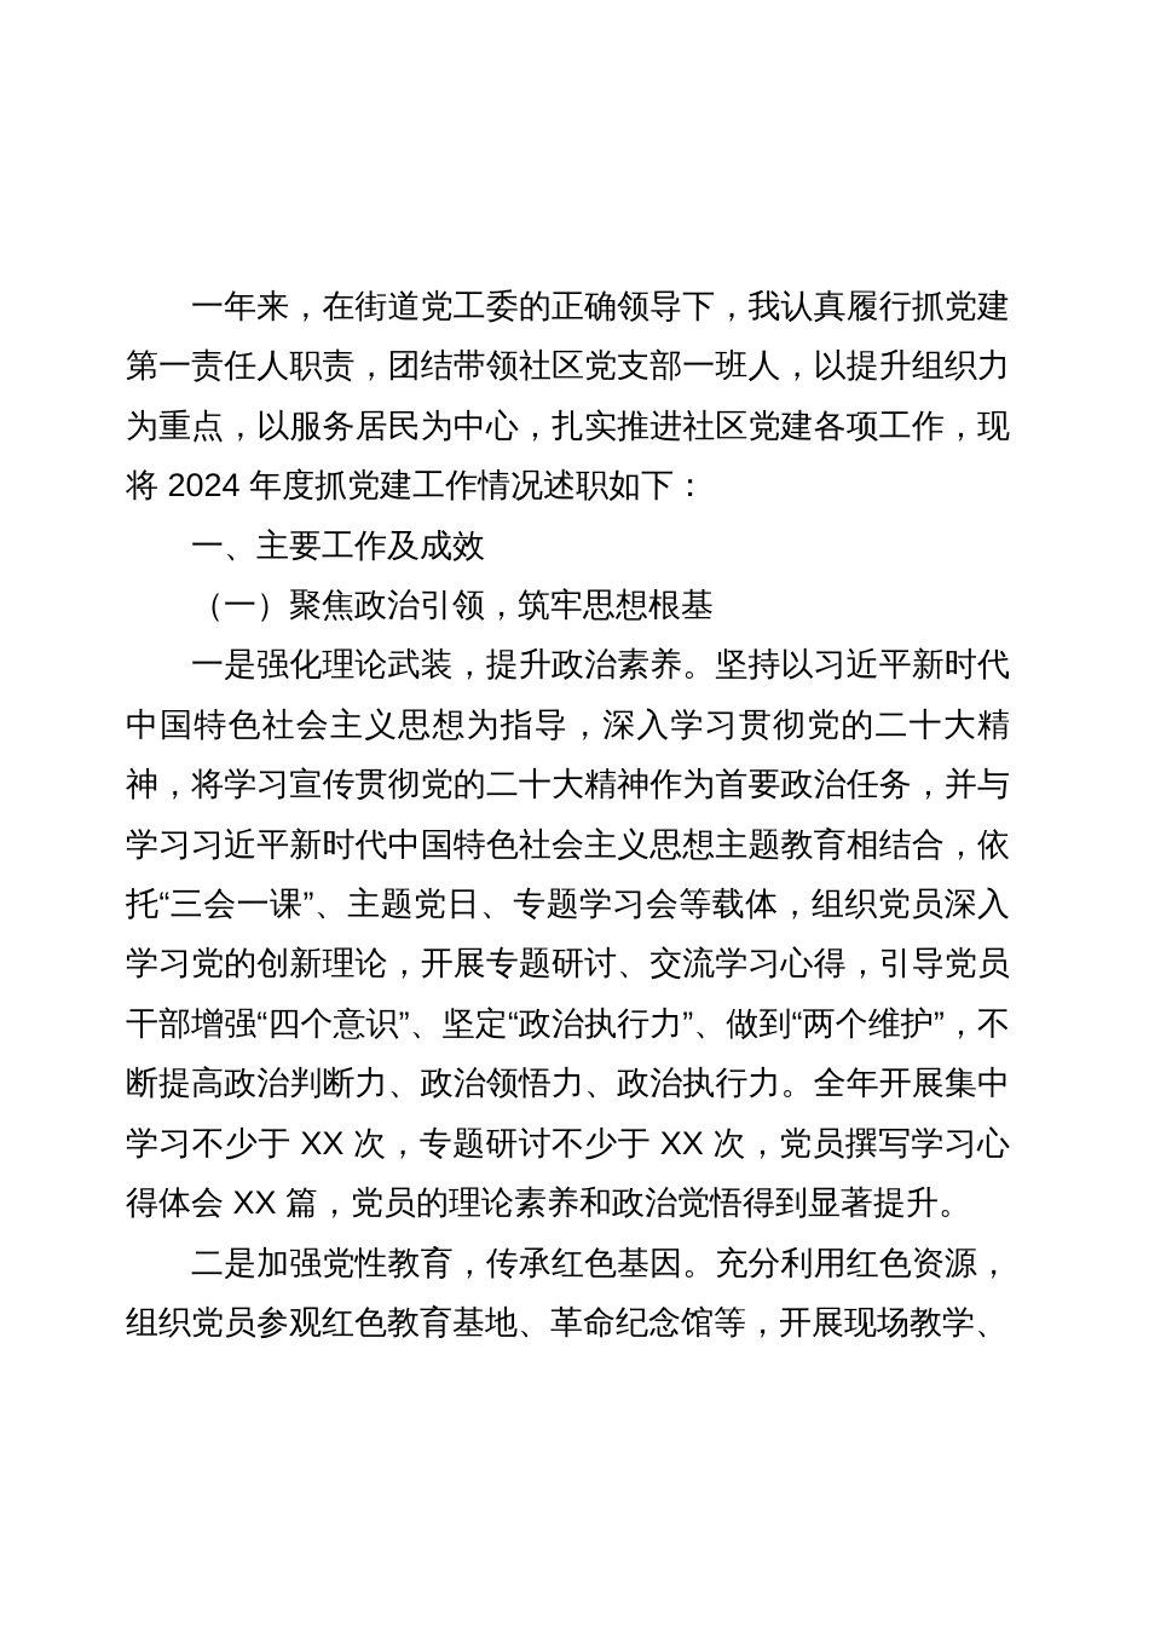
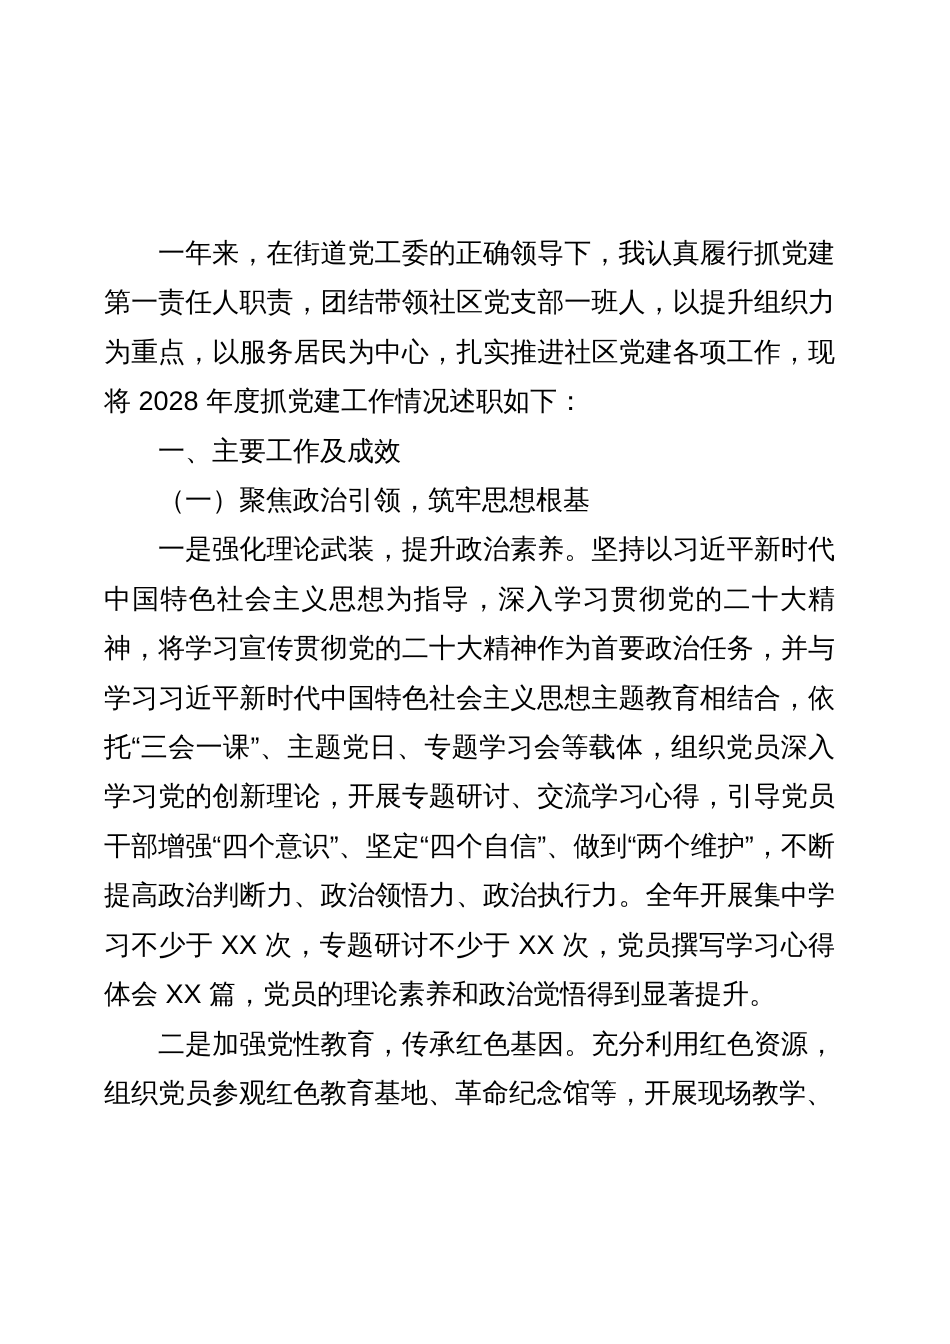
- 一年来，在街道党工委的正确领导下，我认真履行抓党建第一责任人职责，团结带领社区党支部一班人，以提升组织力为重点，以服务居民为中心，扎实推进社区党建各项工作，现将 2024 年度抓党建工作情况述职如下：
+ 一年来，在街道党工委的正确领导下，我认真履行抓党建第一责任人职责，团结带领社区党支部一班人，以提升组织力为重点，以服务居民为中心，扎实推进社区党建各项工作，现将 2028 年度抓党建工作情况述职如下：
  一、主要工作及成效
  （一）聚焦政治引领，筑牢思想根基
- 一是强化理论武装，提升政治素养。坚持以习近平新时代中国特色社会主义思想为指导，深入学习贯彻党的二十大精神，将学习宣传贯彻党的二十大精神作为首要政治任务，并与学习习近平新时代中国特色社会主义思想主题教育相结合，依托“三会一课”、主题党日、专题学习会等载体，组织党员深入学习党的创新理论，开展专题研讨、交流学习心得，引导党员干部增强“四个意识”、坚定“政治执行力”、做到“两个维护”，不断提高政治判断力、政治领悟力、政治执行力。全年开展集中学习不少于 XX 次，专题研讨不少于 XX 次，党员撰写学习心得体会 XX 篇，党员的理论素养和政治觉悟得到显著提升。
+ 一是强化理论武装，提升政治素养。坚持以习近平新时代中国特色社会主义思想为指导，深入学习贯彻党的二十大精神，将学习宣传贯彻党的二十大精神作为首要政治任务，并与学习习近平新时代中国特色社会主义思想主题教育相结合，依托“三会一课”、主题党日、专题学习会等载体，组织党员深入学习党的创新理论，开展专题研讨、交流学习心得，引导党员干部增强“四个意识”、坚定“四个自信”、做到“两个维护”，不断提高政治判断力、政治领悟力、政治执行力。全年开展集中学习不少于 XX 次，专题研讨不少于 XX 次，党员撰写学习心得体会 XX 篇，党员的理论素养和政治觉悟得到显著提升。
  二是加强党性教育，传承红色基因。充分利用红色资源，组织党员参观红色教育基地、革命纪念馆等，开展现场教学、
